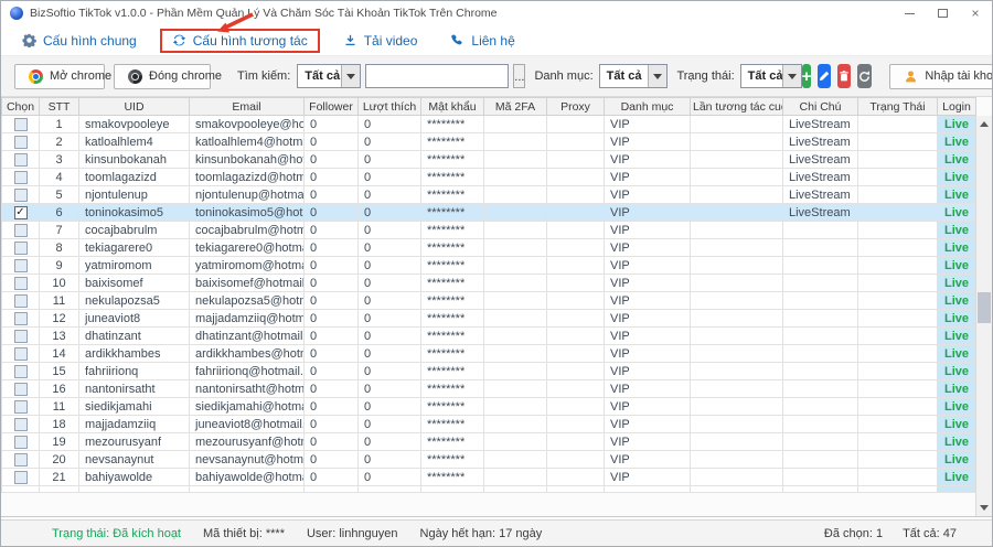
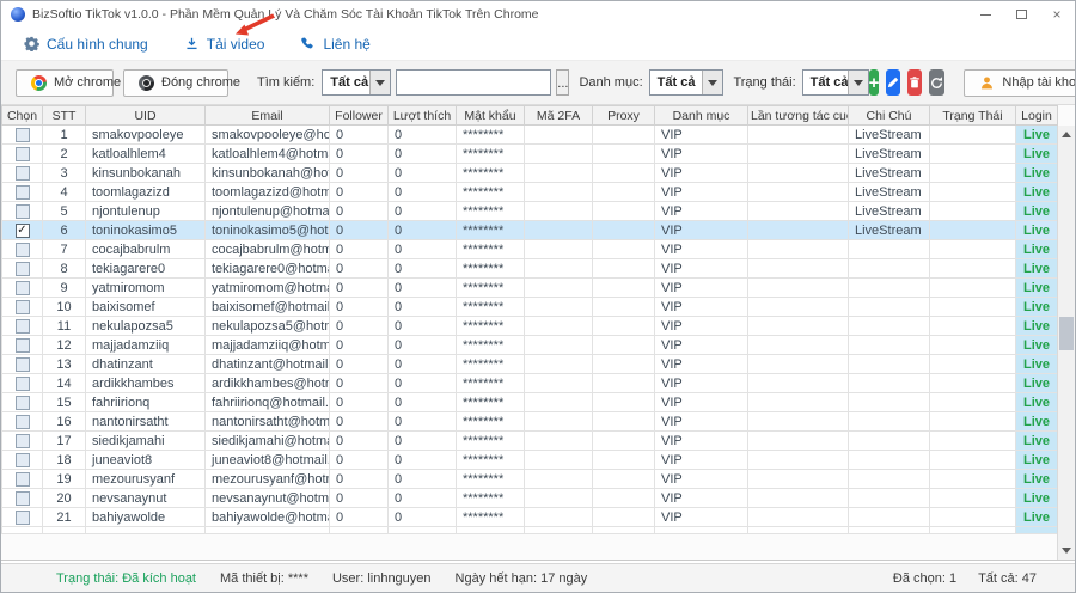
  BizSoftio TikTok v1.0.0 - Phần Mềm Quảný Và Chăm Sóc Tài Khoản TikTok Trên Chrome
  ×
  Cấu hình chung
- Cấu hình tương tác
  Tải video
  Liên hệ
  Mở chrome
  Đóng chrome
  Tìm kiếm:
  Tất cả
  ...
  Danh mục:
  Tất cả
  Trạng thái:
  Tất cả
  +
  Nhập tài kho
  Chọn	STT	UID	Email	Follower	Lượt thích	Mật khẩu	Mã 2FA	Proxy	Danh mục	Lần tương tác cu	Chi Chú	Trạng Thái	Login
  	1	smakovpooleye	smakovpooleye@ho	0	0	********			VIP		LiveStream		Live
  	2	katloalhlem4	katloalhlem4@hotm	0	0	********			VIP		LiveStream		Live
  	3	kinsunbokanah	kinsunbokanah@ho	0	0	********			VIP		LiveStream		Live
  	4	toomlagazizd	toomlagazizd@hotm	0	0	********			VIP		LiveStream		Live
  	5	njontulenup	njontulenup@hotma	0	0	********			VIP		LiveStream		Live
  ✓	6	toninokasimo5	toninokasimo5@hot	0	0	********			VIP		LiveStream		Live
  	7	cocajbabrulm	cocajbabrulm@hotm	0	0	********			VIP				Live
  	8	tekiagarere0	tekiagarere0@hotm	0	0	********			VIP				Live
  	9	yatmiromom	yatmiromom@hotm	0	0	********			VIP				Live
  	10	baixisomef	baixisomef@hotmail	0	0	********			VIP				Live
  	11	nekulapozsa5	nekulapozsa5@hot	0	0	********			VIP				Live
- 	12	juneaviot8	majjadamziiq@hotm	0	0	********			VIP				Live
+ 	12	majjadamziiq	majjadamziiq@hotm	0	0	********			VIP				Live
  	13	dhatinzant	dhatinzant@hotmail	0	0	********			VIP				Live
  	14	ardikkhambes	ardikkhambes@hot	0	0	********			VIP				Live
  	15	fahriirionq	fahriirionq@hotmail.	0	0	********			VIP				Live
  	16	nantonirsatht	nantonirsatht@hotm	0	0	********			VIP				Live
- 	11	siedikjamahi	siedikjamahi@hotm	0	0	********			VIP				Live
+ 	17	siedikjamahi	siedikjamahi@hotm	0	0	********			VIP				Live
- 	18	majjadamziiq	juneaviot8@hotmail	0	0	********			VIP				Live
+ 	18	juneaviot8	juneaviot8@hotmail	0	0	********			VIP				Live
  	19	mezourusyanf	mezourusyanf@hot	0	0	********			VIP				Live
  	20	nevsanaynut	nevsanaynut@hotm	0	0	********			VIP				Live
  	21	bahiyawolde	bahiyawolde@hotm	0	0	********			VIP				Live
  Trạng thái: Đã kích hoạt
  Mã thiết bị: ****
  User: linhnguyen
  Ngày hết hạn: 17 ngày
  Đã chọn: 1
  Tất cả: 47
